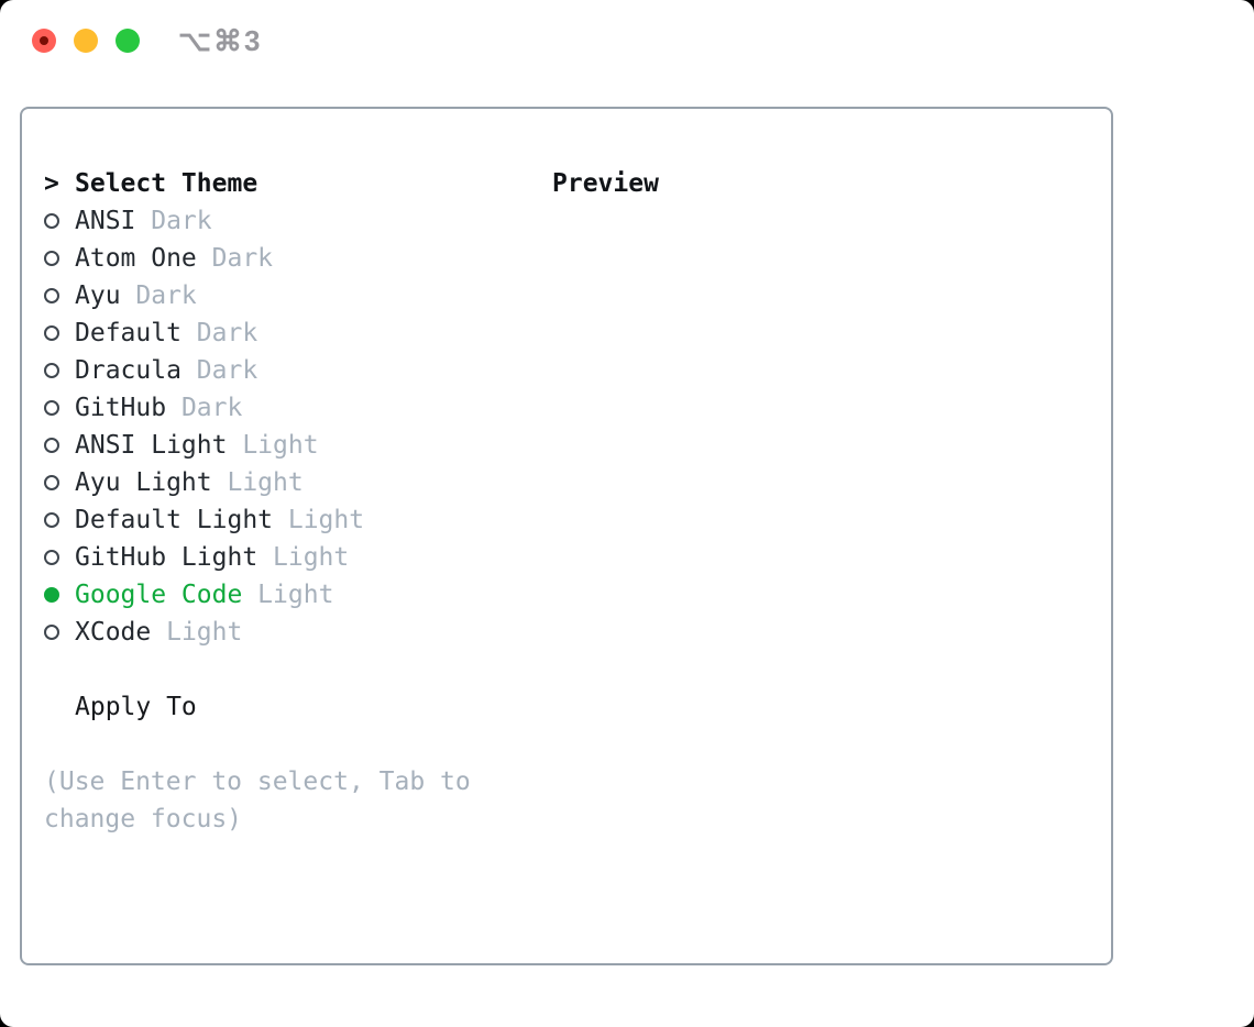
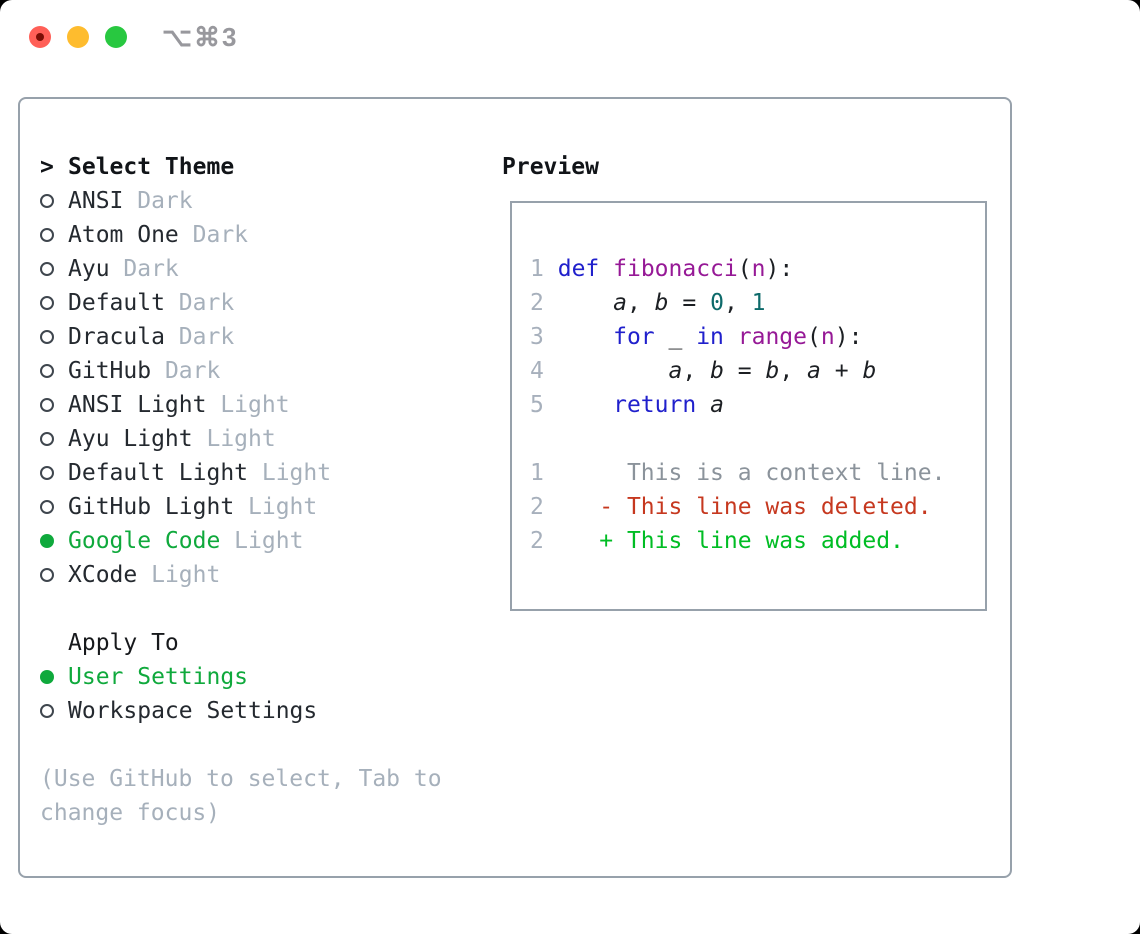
  ⌥⌘3
  >
  Select Theme
  ANSI
  Dark
  Atom One
  Dark
  Ayu
  Dark
  Default
  Dark
  Dracula
  Dark
  GitHub
  Dark
  ANSI Light
  Light
  Ayu Light
  Light
  Default Light
  Light
  GitHub Light
  Light
  Google Code
  Light
  XCode
  Light
  Apply To
+ User Settings
+ Workspace Settings
- (Use Enter to select, Tab to
+ (Use GitHub to select, Tab to
  change focus)
  Preview
+ 1 def fibonacci(n):
+ 2 a, b = 0, 1
+ 3 for _ in range(n):
+ 4 a, b = b, a + b
+ 5 return a
+ 1 This is a context line.
+ 2 - This line was deleted.
+ 2 + This line was added.
